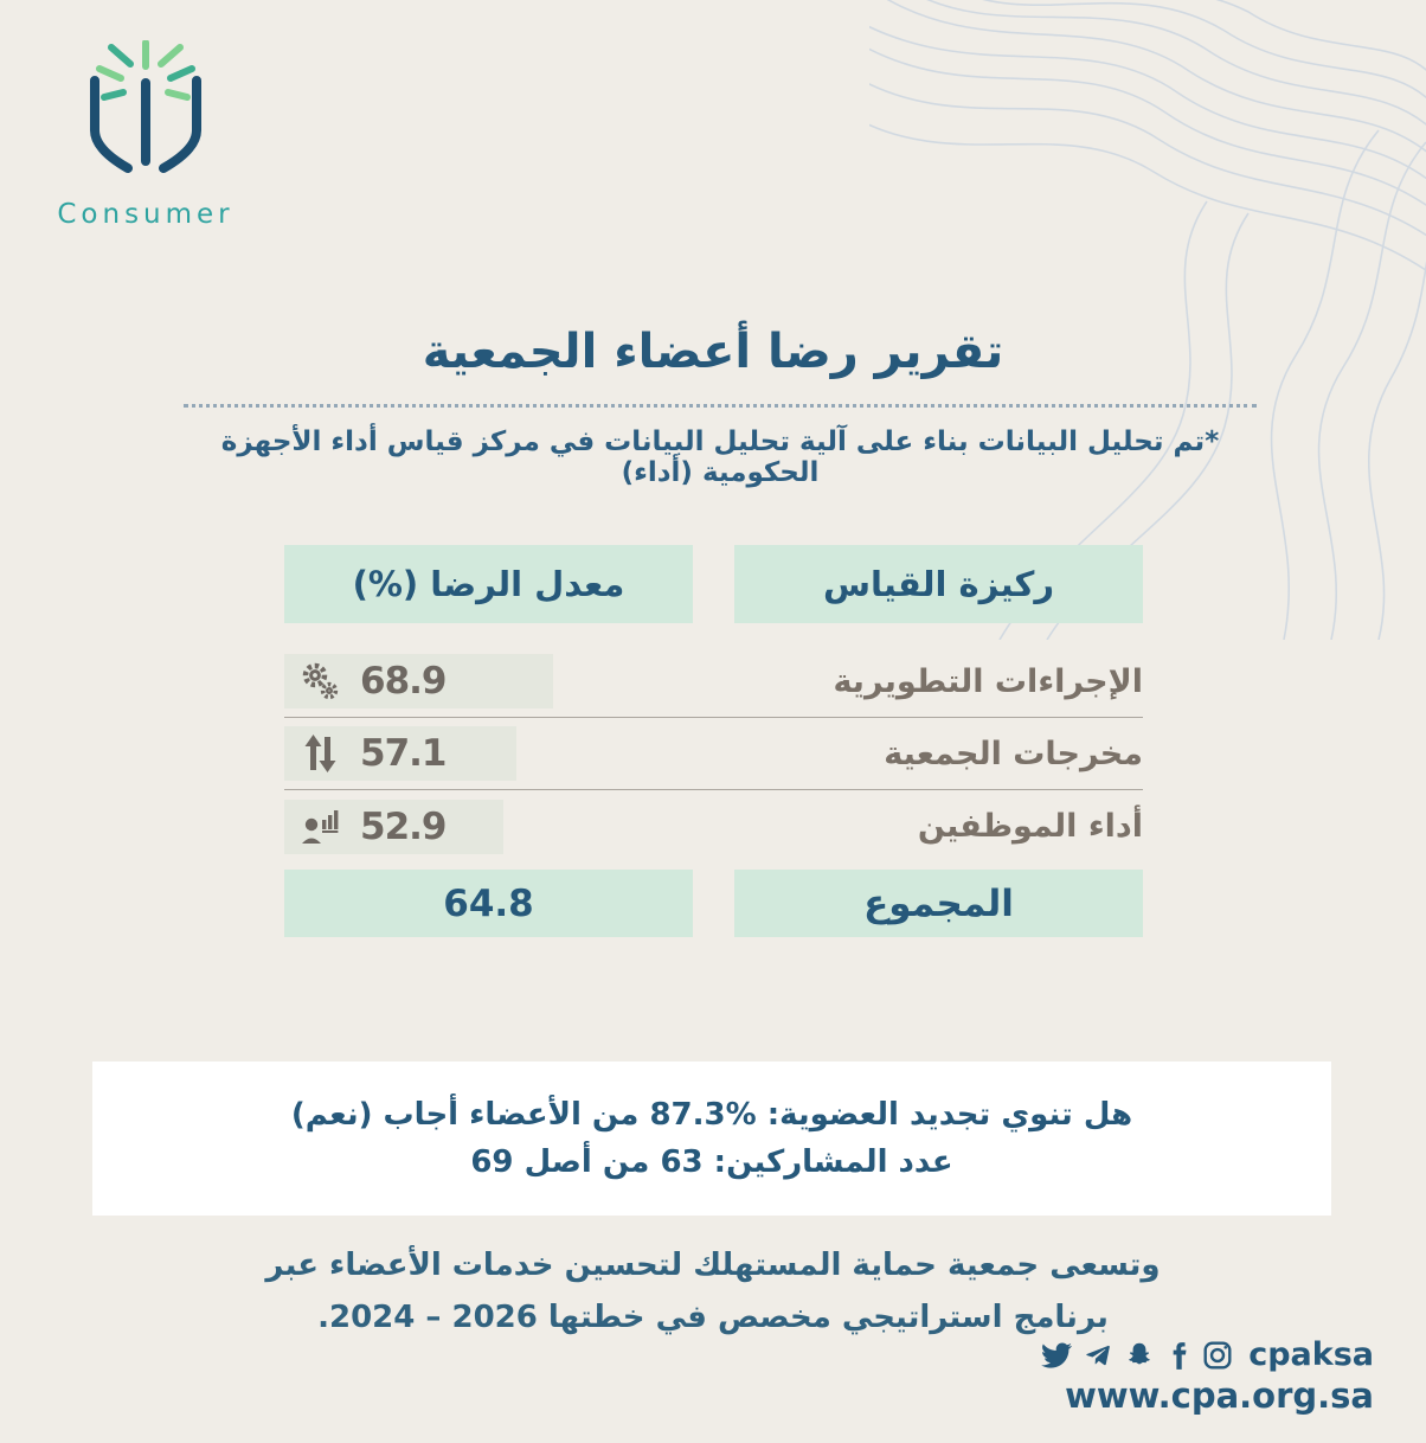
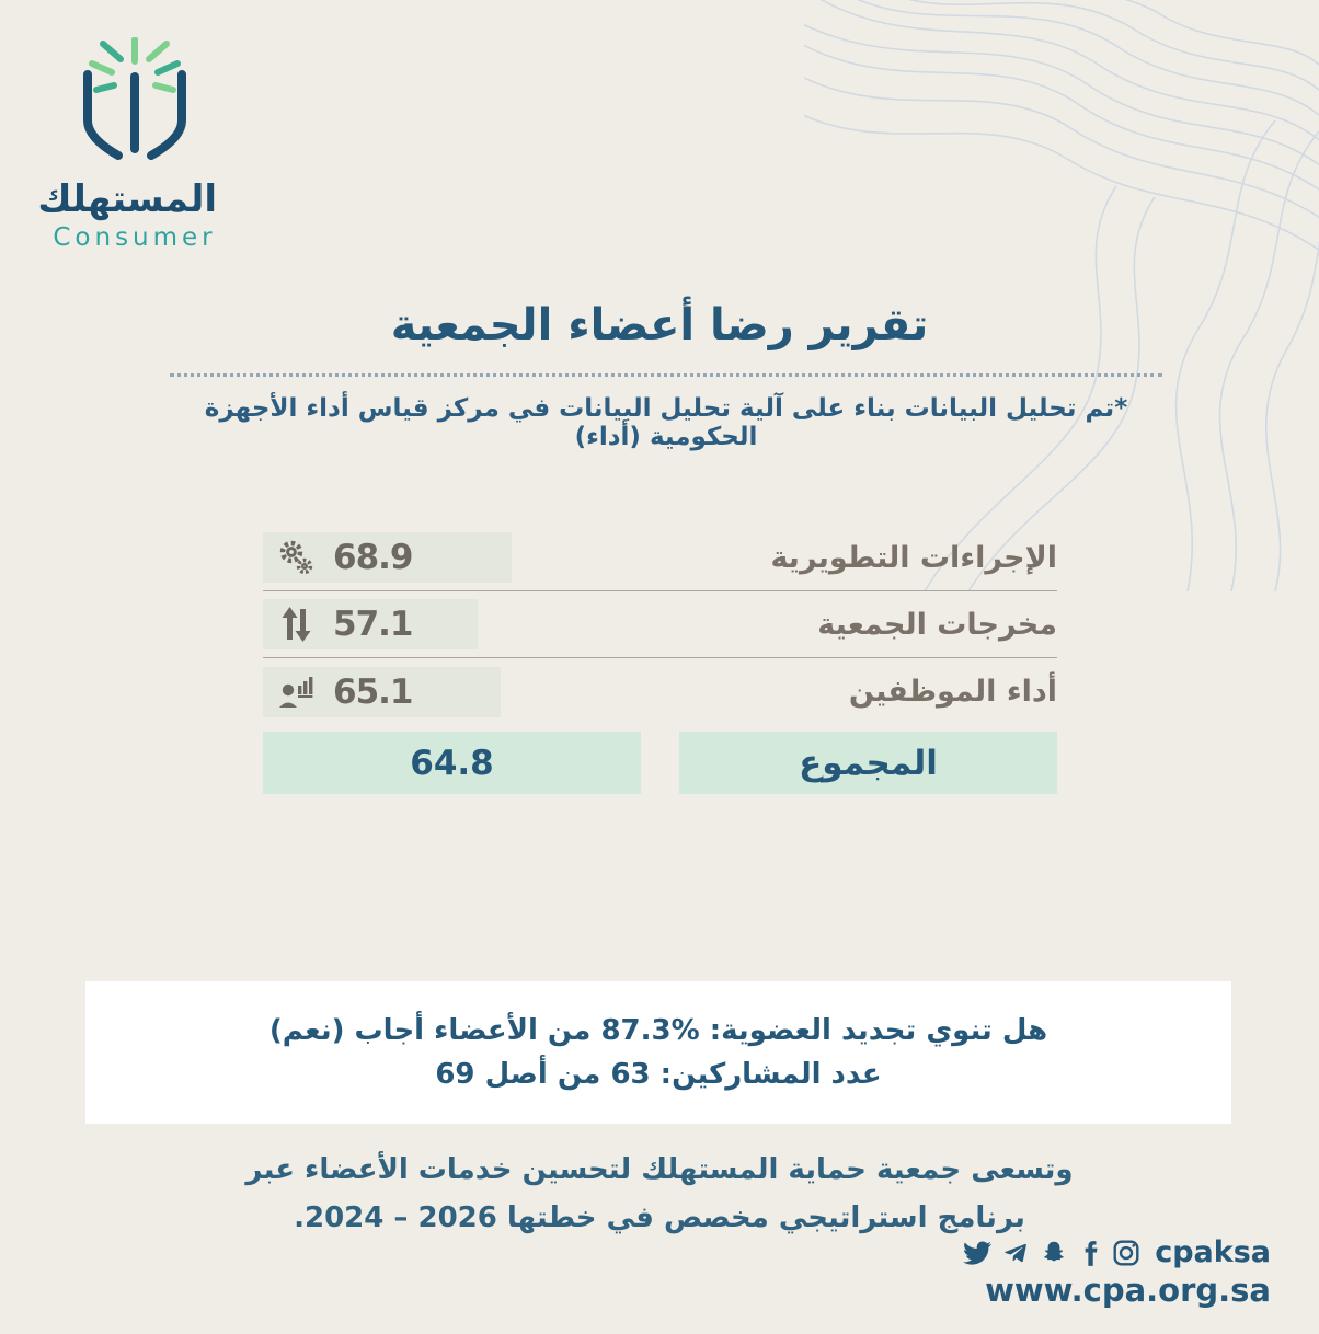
+ المستهلك
  Consumer
  تقرير رضا أعضاء الجمعية
  *تم تحليل البيانات بناء على آلية تحليل البيانات في مركز قياس أداء الأجهزة الحكومية (أداء)
- ركيزة القياس
- معدل الرضا (%)
  الإجراءات التطويرية
  68.9
  مخرجات الجمعية
  57.1
  أداء الموظفين
- 52.9
+ 65.1
  المجموع
  64.8
  هل تنوي تجديد العضوية: %87.3 من الأعضاء أجاب (نعم)
  عدد المشاركين: 63 من أصل 69
  وتسعى جمعية حماية المستهلك لتحسين خدمات الأعضاء عبر
  برنامج استراتيجي مخصص في خطتها 2026 – 2024.
  cpaksa
  www.cpa.org.sa
